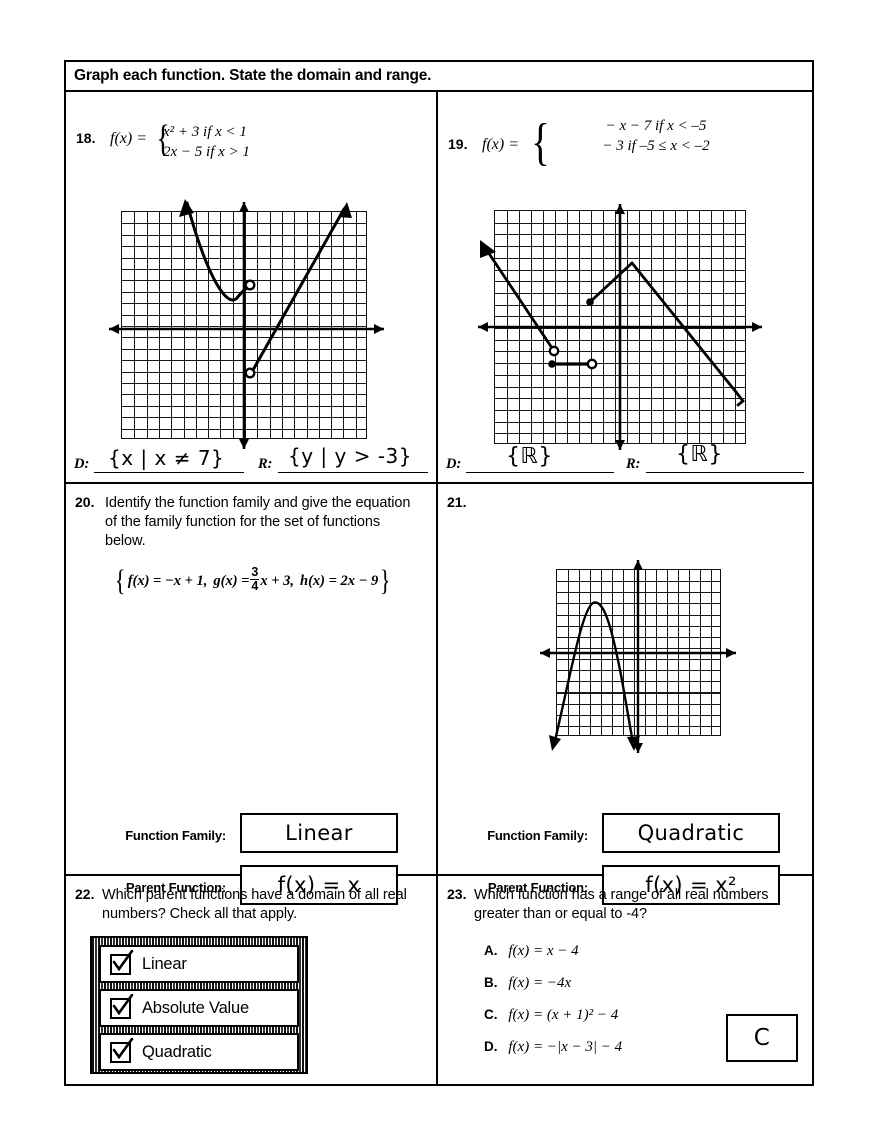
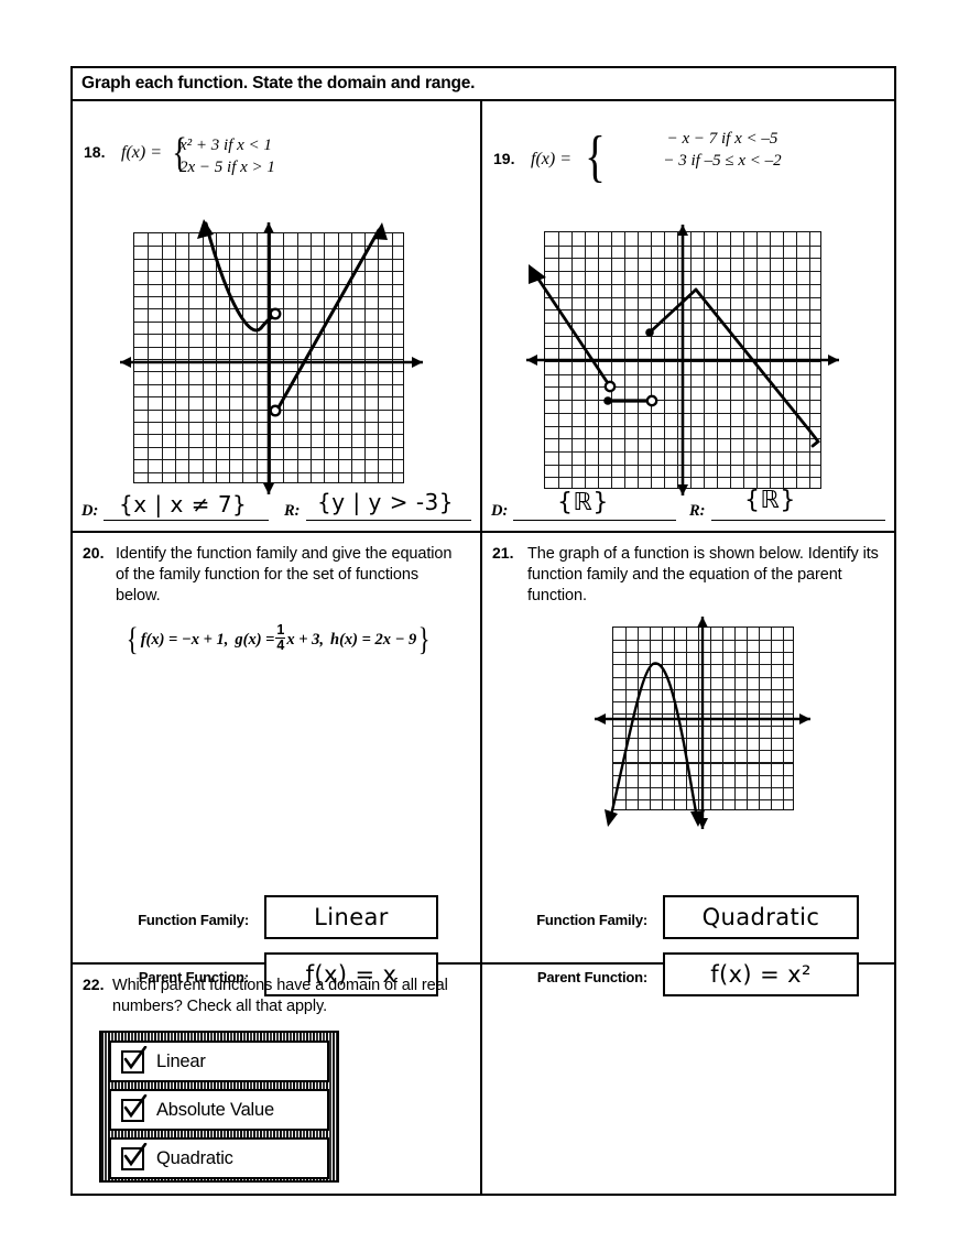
  Graph each function. State the domain and range.
  18.
  f(x) =
  {
  x² + 3 if x < 1
  2x − 5 if x > 1
  D:
  {x | x ≠ 7}
  R:
  {y | y > -3}
  19.
  f(x) =
  {
  − x − 7 if x < –5
  − 3 if –5 ≤ x < –2
  D:
  {ℝ}
  R:
  {ℝ}
  20.
  Identify the function family and give the equation of the family function for the set of functions below.
  {f(x) = −x + 1, g(x) =
- 3
+ 1
  4
  x + 3, h(x) = 2x − 9}
  Function Family:
  Linear
  Parent Function:
  f(x) = x
  21.
+ The graph of a function is shown below. Identify its function family and the equation of the parent function.
  Function Family:
  Quadratic
  Parent Function:
  f(x) = x²
  22.
  Which parent functions have a domain of all real numbers? Check all that apply.
  Linear
  Absolute Value
  Quadratic
- 23.
- Which function has a range of all real numbers greater than or equal to -4?
- A. f(x) = x − 4
- B. f(x) = −4x
- C. f(x) = (x + 1)² − 4
- D. f(x) = −|x − 3| − 4
- C
